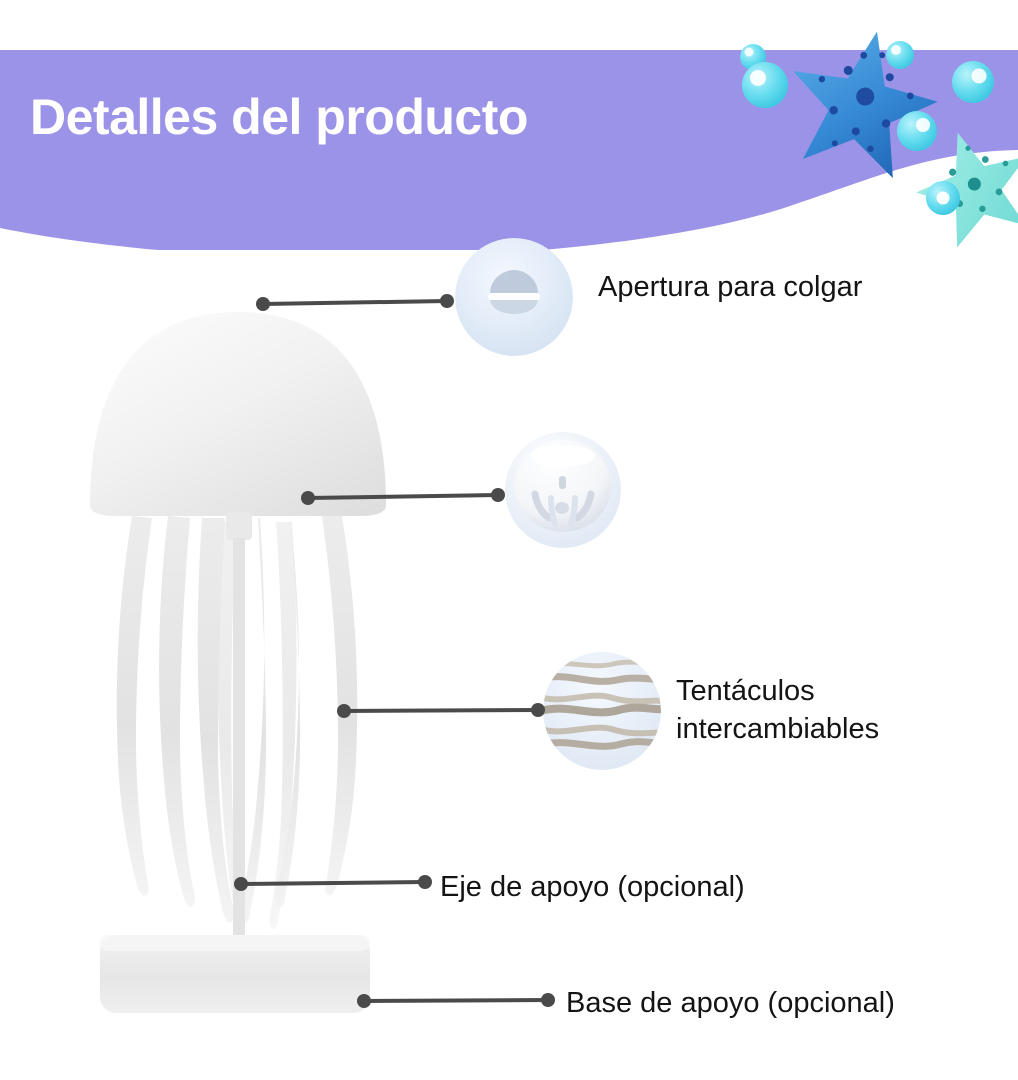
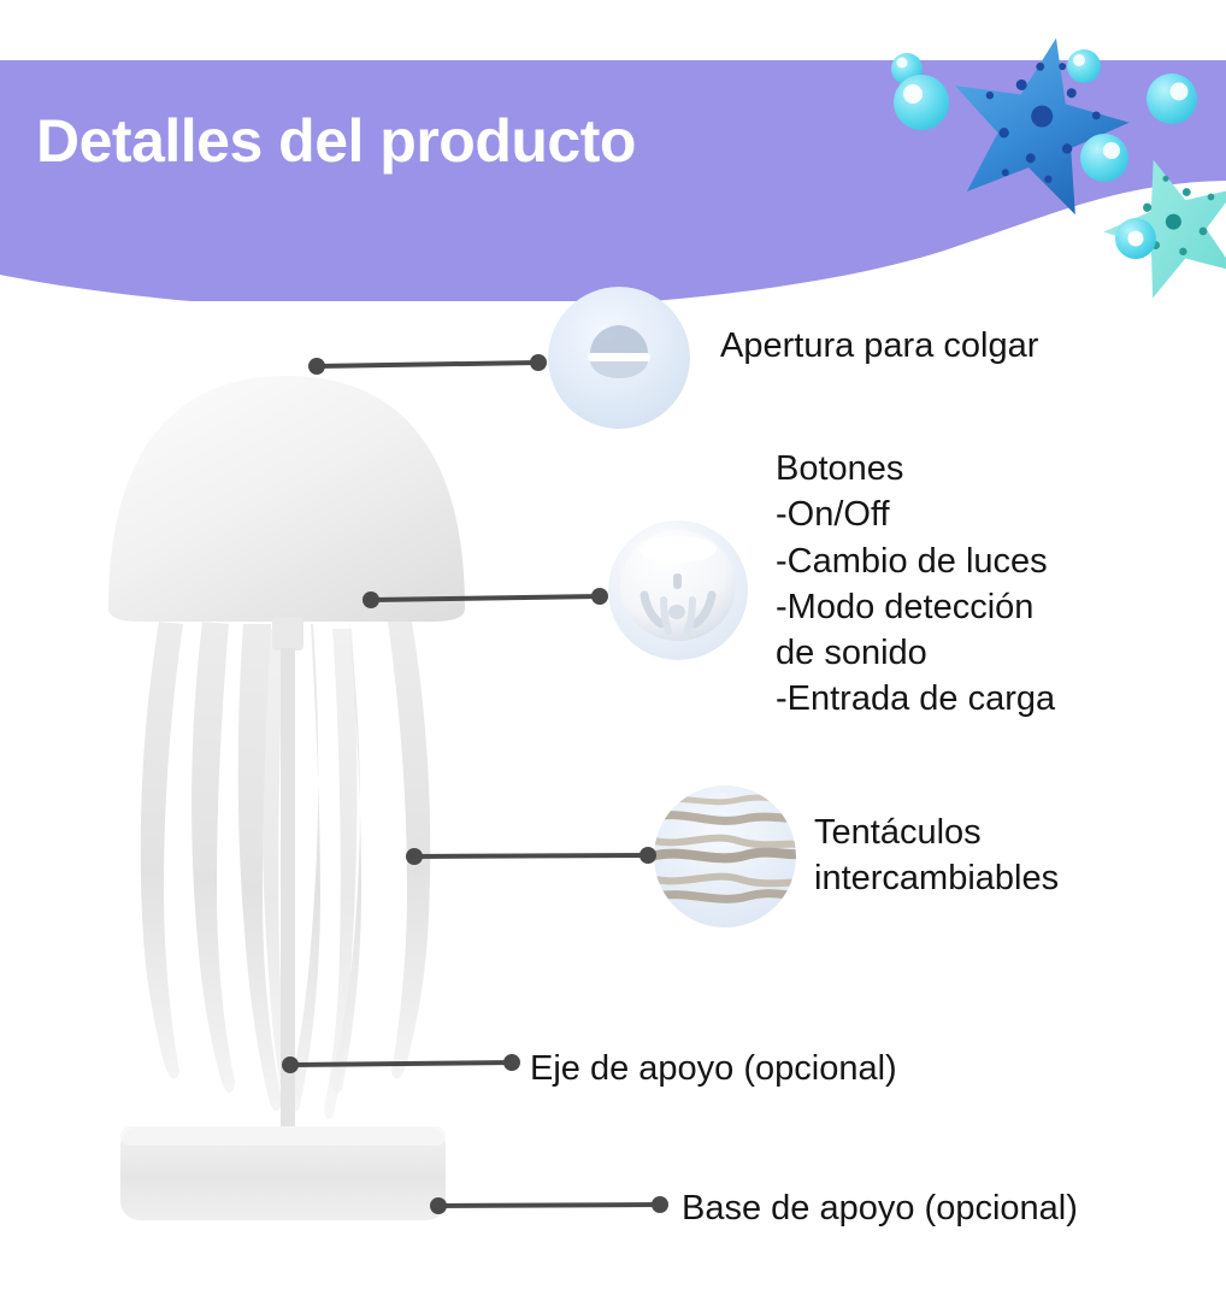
  Detalles del producto
  Apertura para colgar
+ Botones
+ -On/Off
+ -Cambio de luces
+ -Modo detección
+ de sonido
+ -Entrada de carga
  Tentáculos
  intercambiables
  Eje de apoyo (opcional)
  Base de apoyo (opcional)
